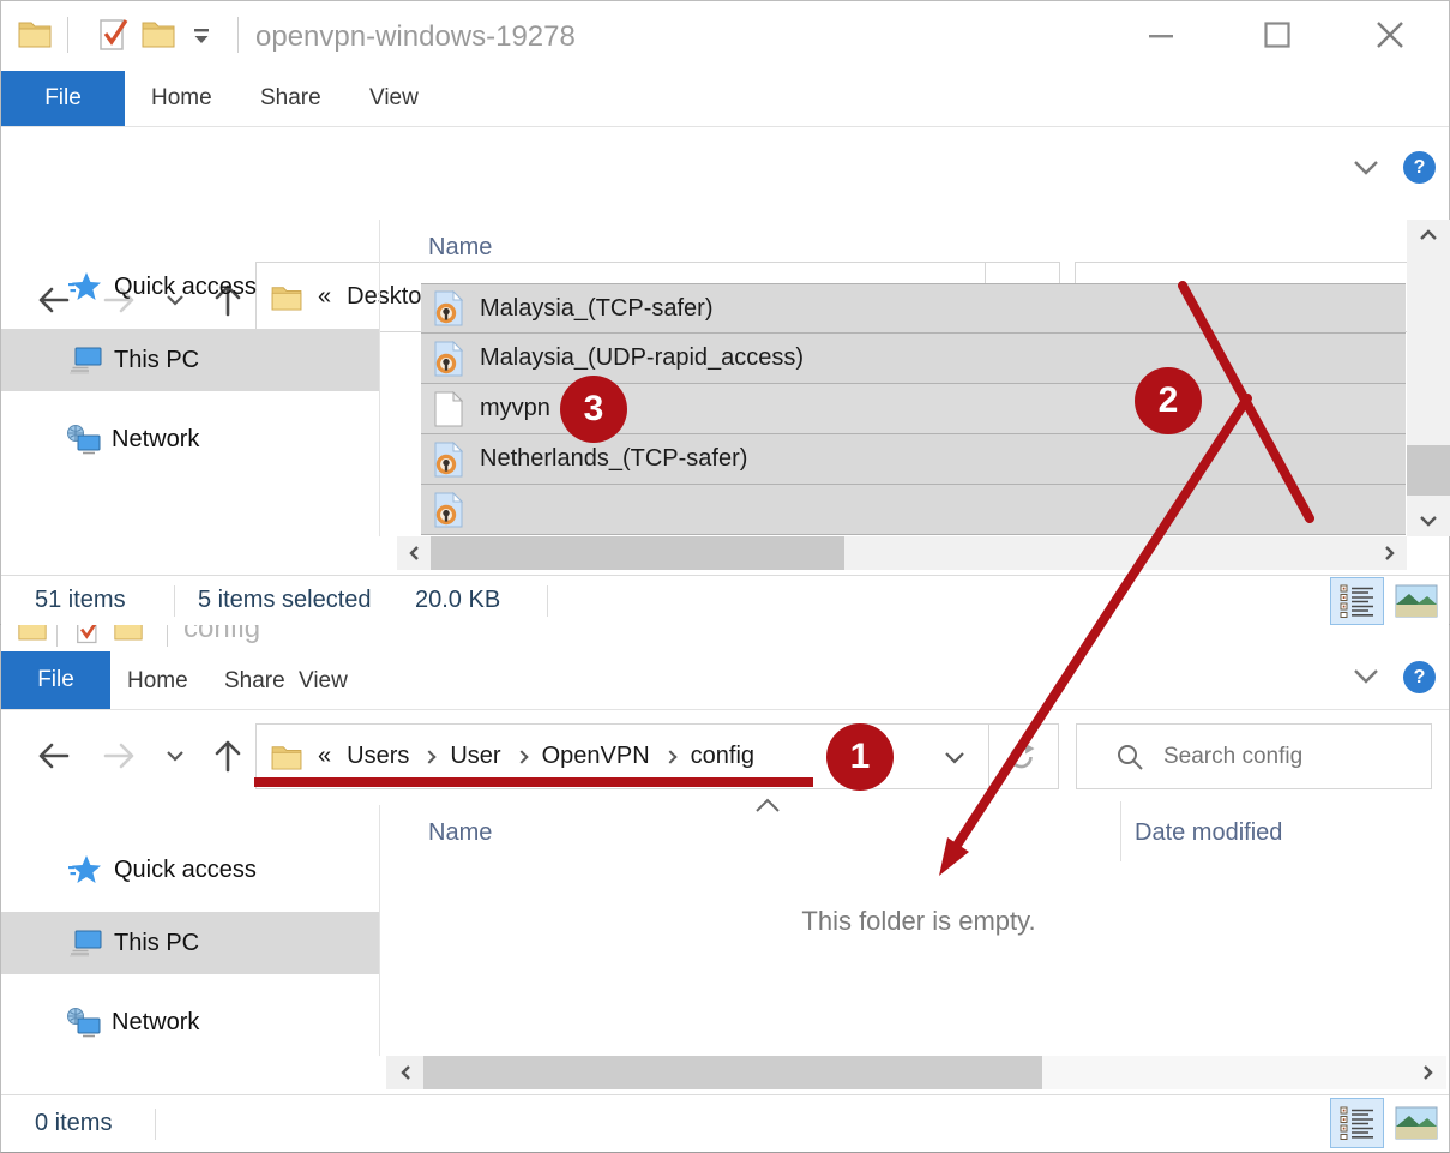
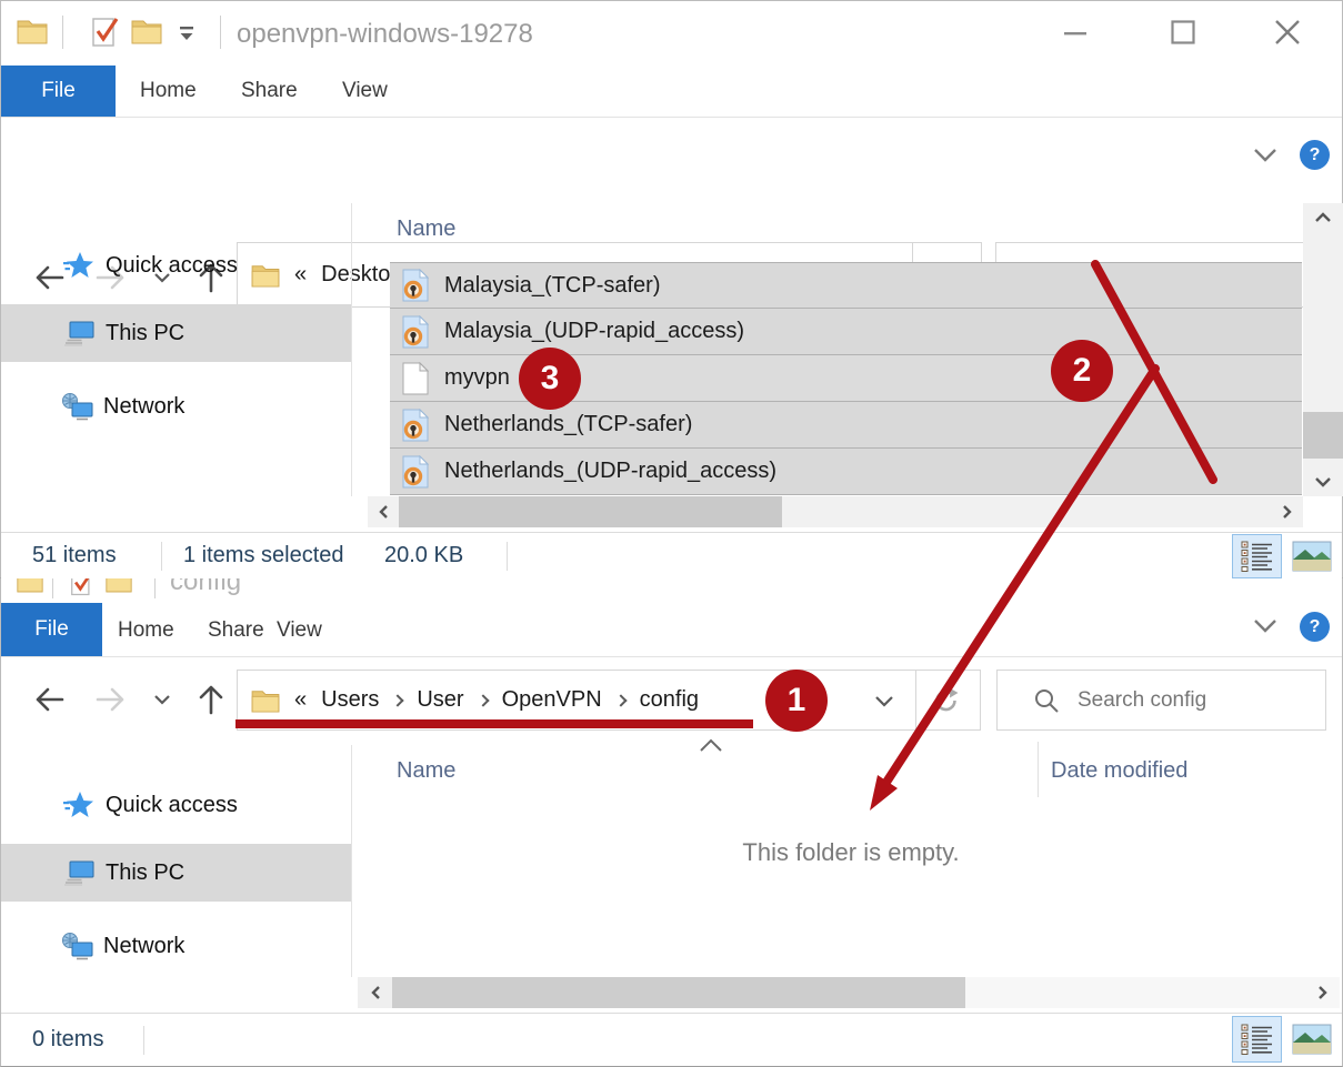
  openvpn-windows-19278
  File
  Home
  Share
  View
  ?
  «
  Deskto
  Quick access
  This PC
  Network
  Name
  Malaysia_(TCP-safer)
  Malaysia_(UDP-rapid_access)
  myvpn
  Netherlands_(TCP-safer)
+ Netherlands_(UDP-rapid_access)
  51 items
- 5 items selected
+ 1 items selected
  20.0 KB
  config
  File
  Home
  Share
  View
  ?
  «
  Users
  User
  OpenVPN
  config
  Search config
  Quick access
  This PC
  Network
  Name
  Date modified
  This folder is empty.
  0 items
  1
  2
  3
